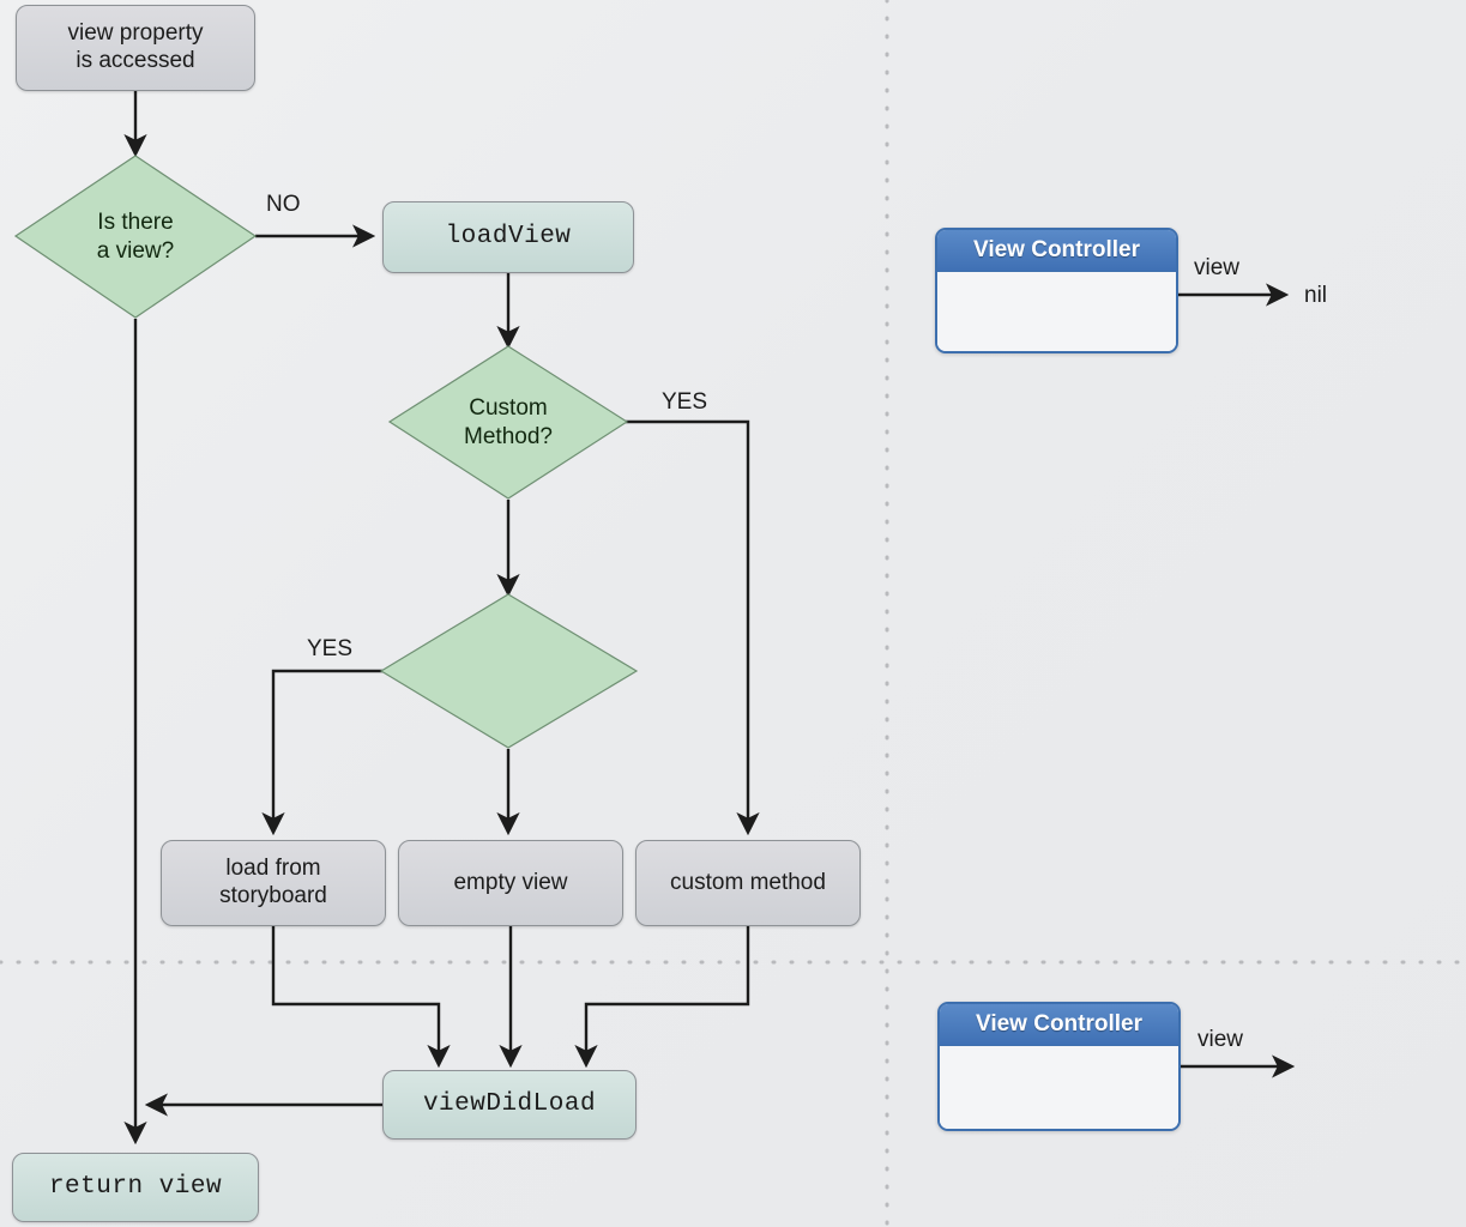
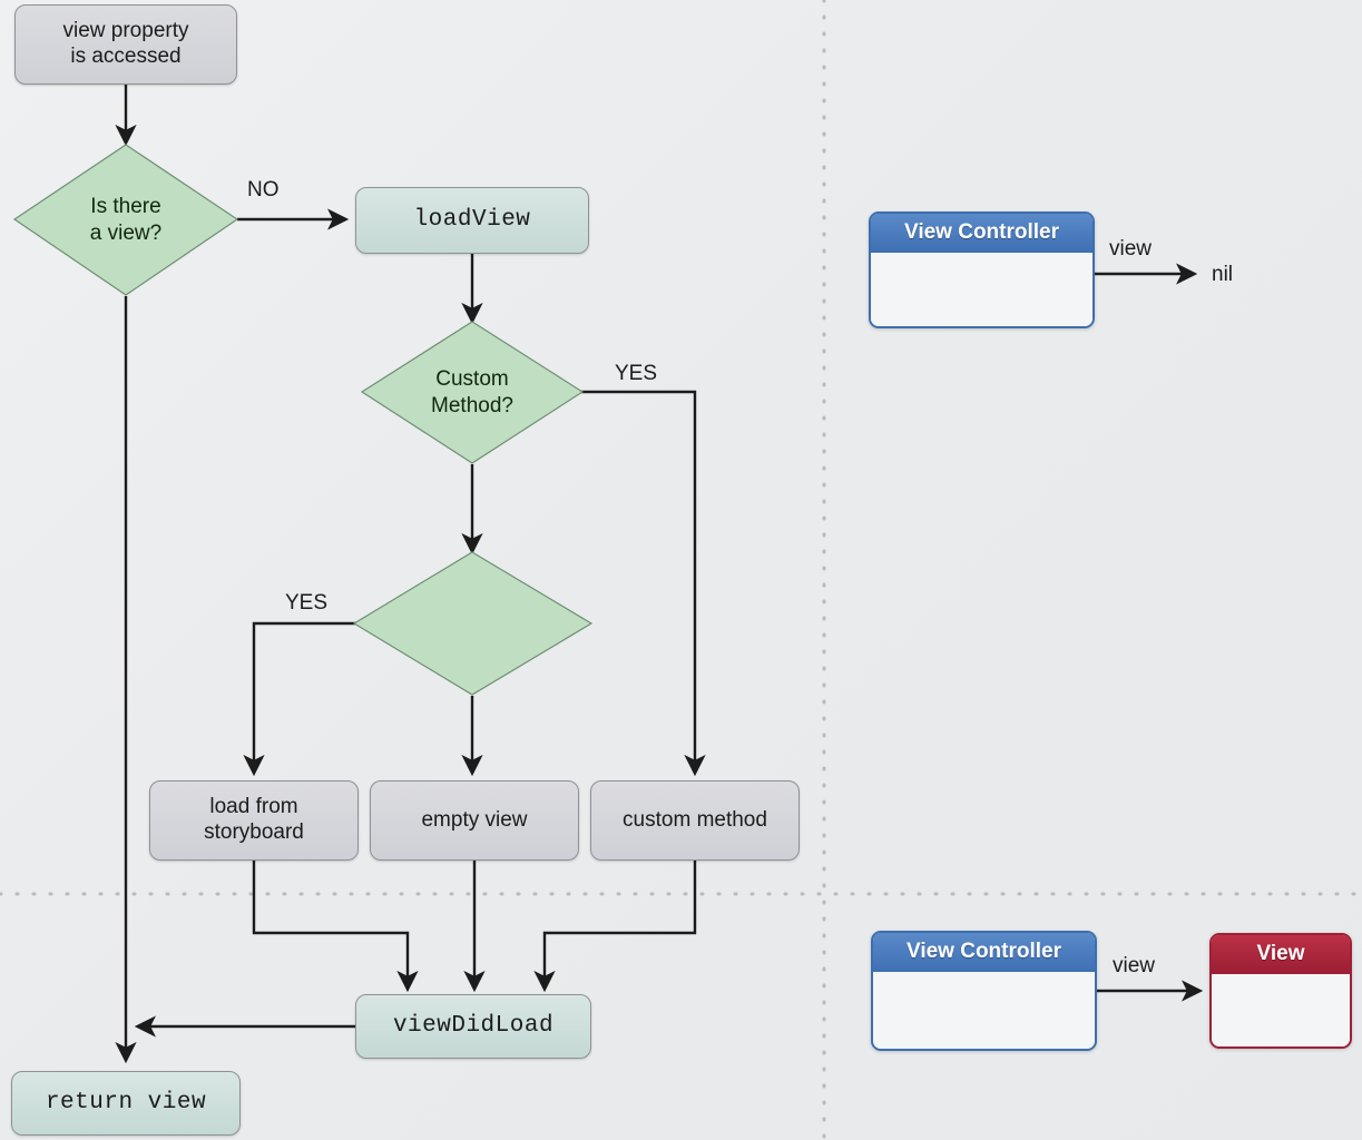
  view property
  is accessed
  Is there
  a view?
  loadView
  Custom
  Method?
  load from
  storyboard
  empty view
  custom method
  viewDidLoad
  return view
  NO
  YES
  YES
  View Controller
  view
  nil
  View Controller
  view
+ View
